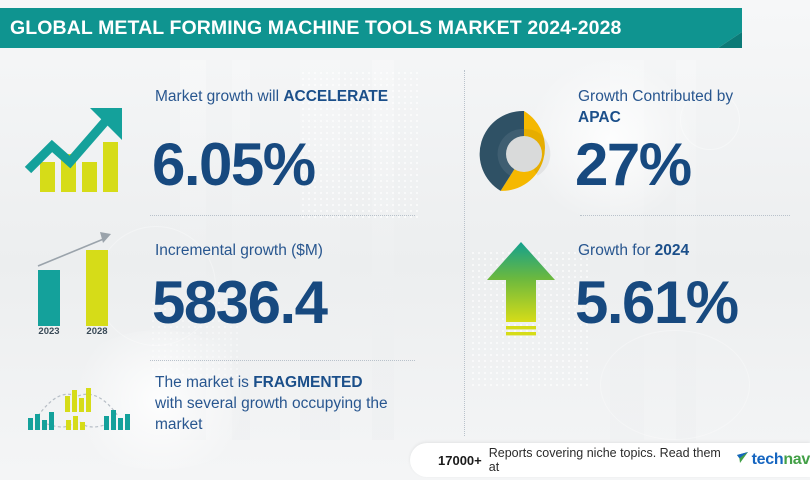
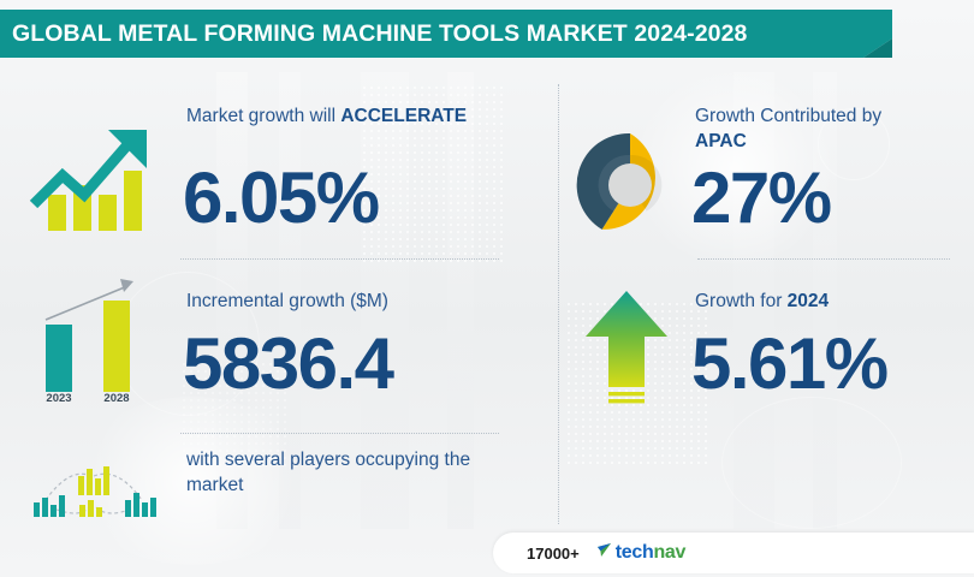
  GLOBAL METAL FORMING MACHINE TOOLS MARKET 2024-2028
  Market growth will ACCELERATE
  6.05%
  2023
  2028
  Incremental growth ($M)
  5836.4
- The market is FRAGMENTED
- with several growth occupying the
+ with several players occupying the
  market
  Growth Contributed by
  APAC
  27%
  Growth for 2024
  5.61%
  17000+
- Reports covering niche topics. Read them at
  technav
